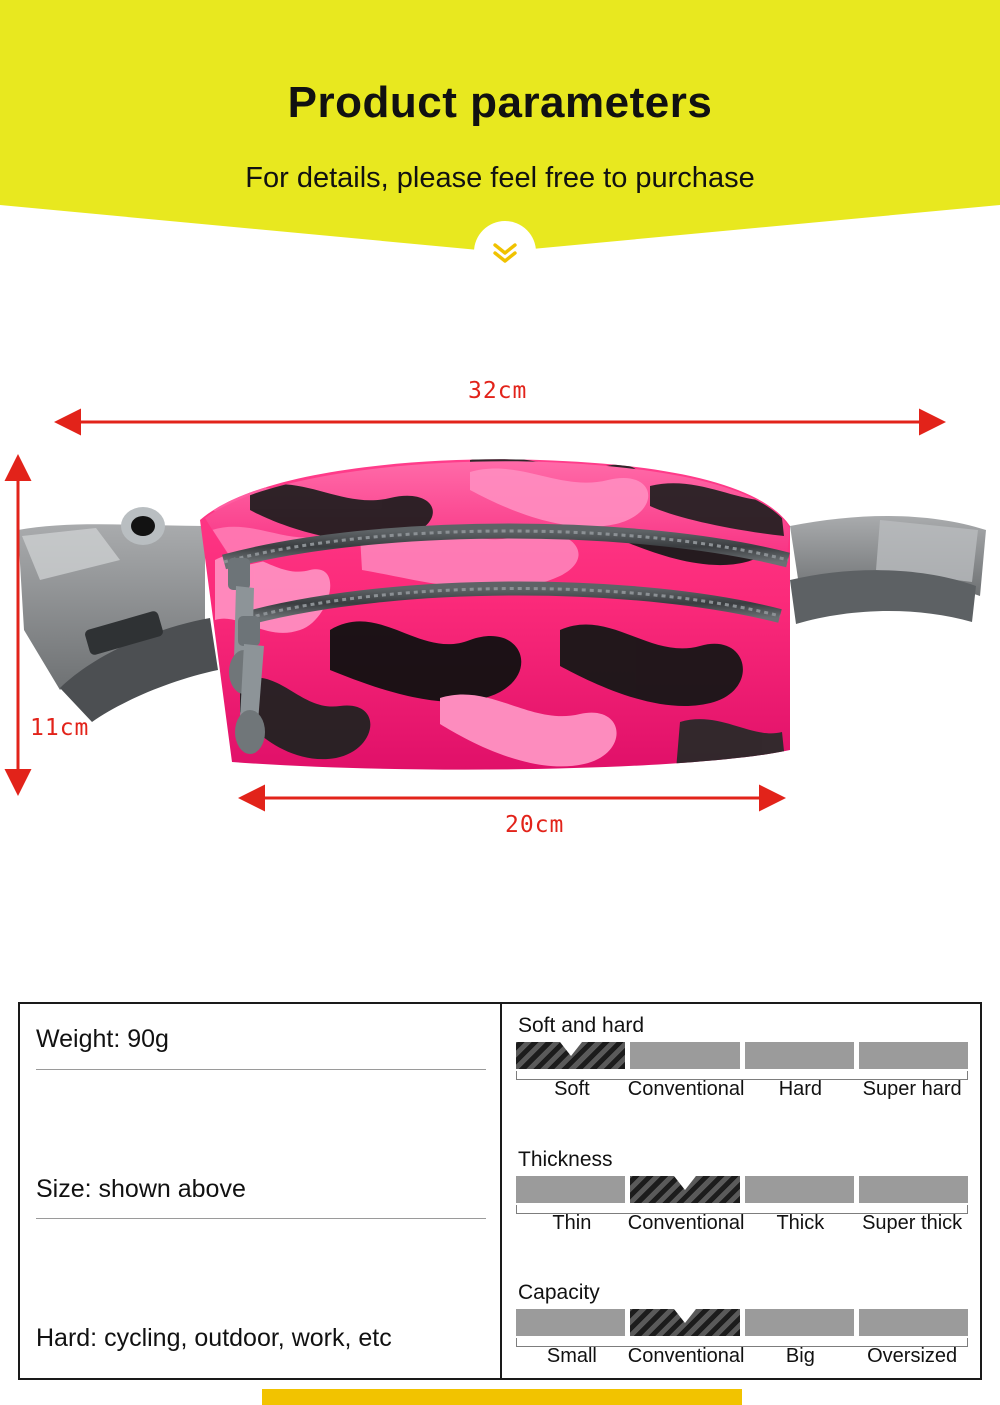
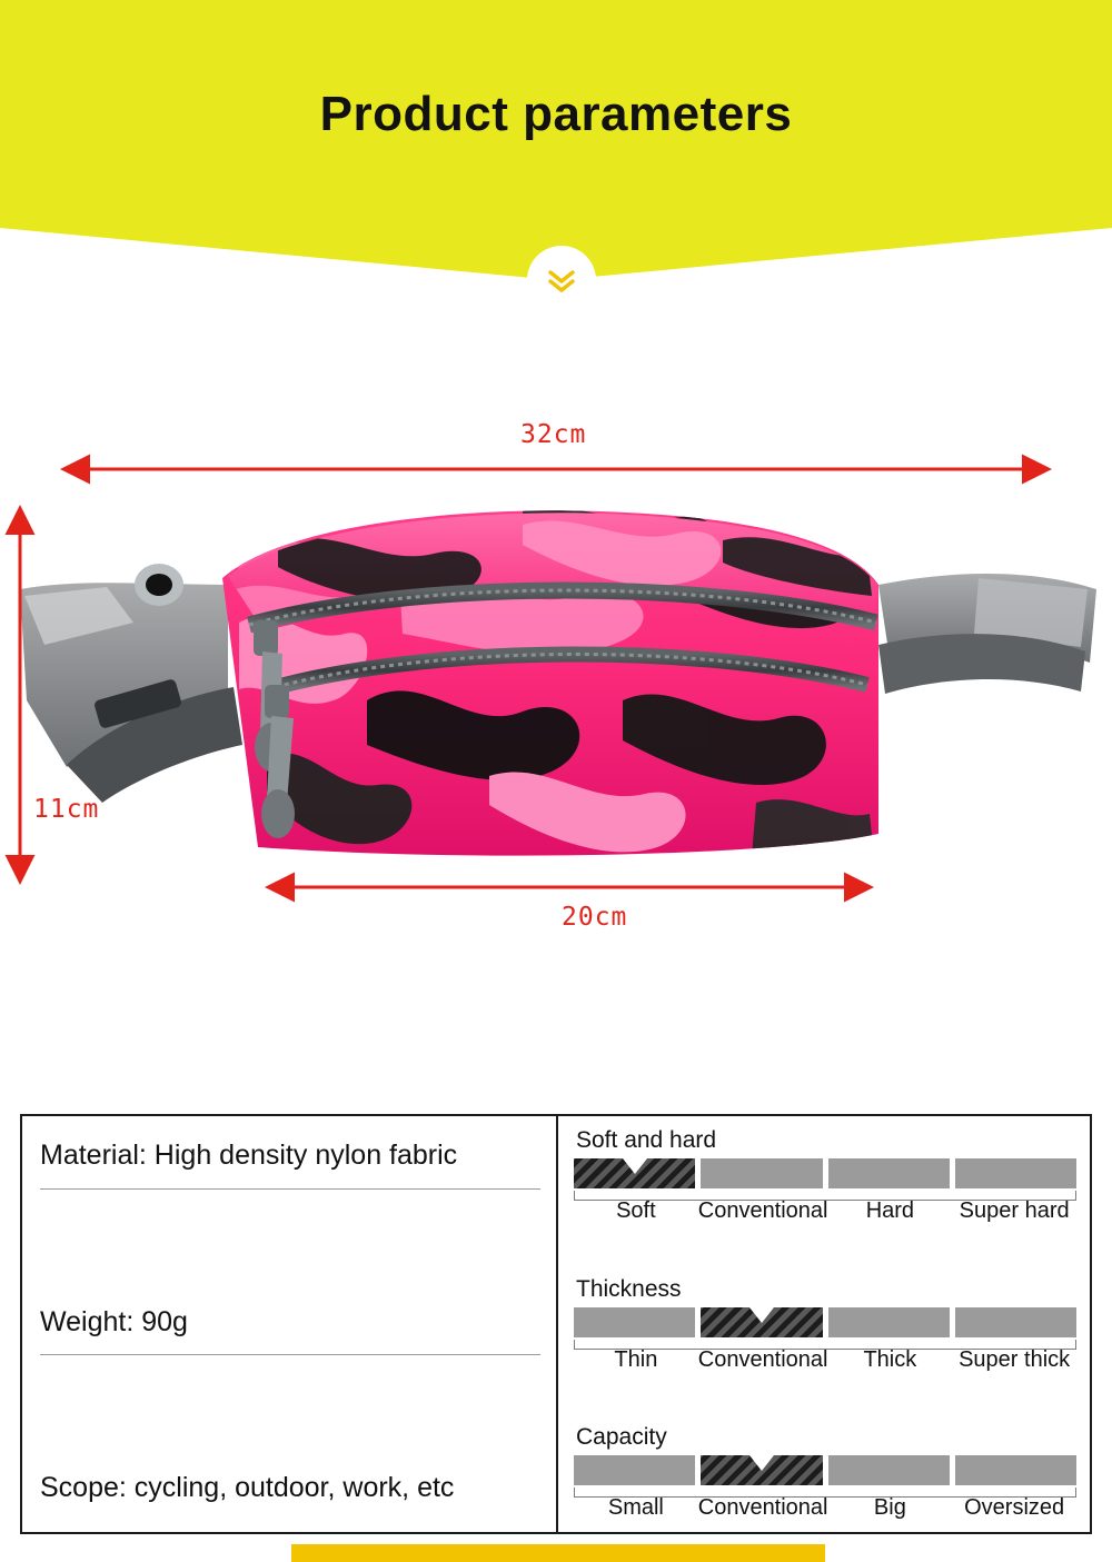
  Product parameters
- For details, please feel free to purchase
  32cm
  11cm
  20cm
+ Material: High density nylon fabric
  Weight: 90g
- Size: shown above
- Hard: cycling, outdoor, work, etc
+ Scope: cycling, outdoor, work, etc
  Soft and hard
  Soft
  Conventional
  Hard
  Super hard
  Thickness
  Thin
  Conventional
  Thick
  Super thick
  Capacity
  Small
  Conventional
  Big
  Oversized
